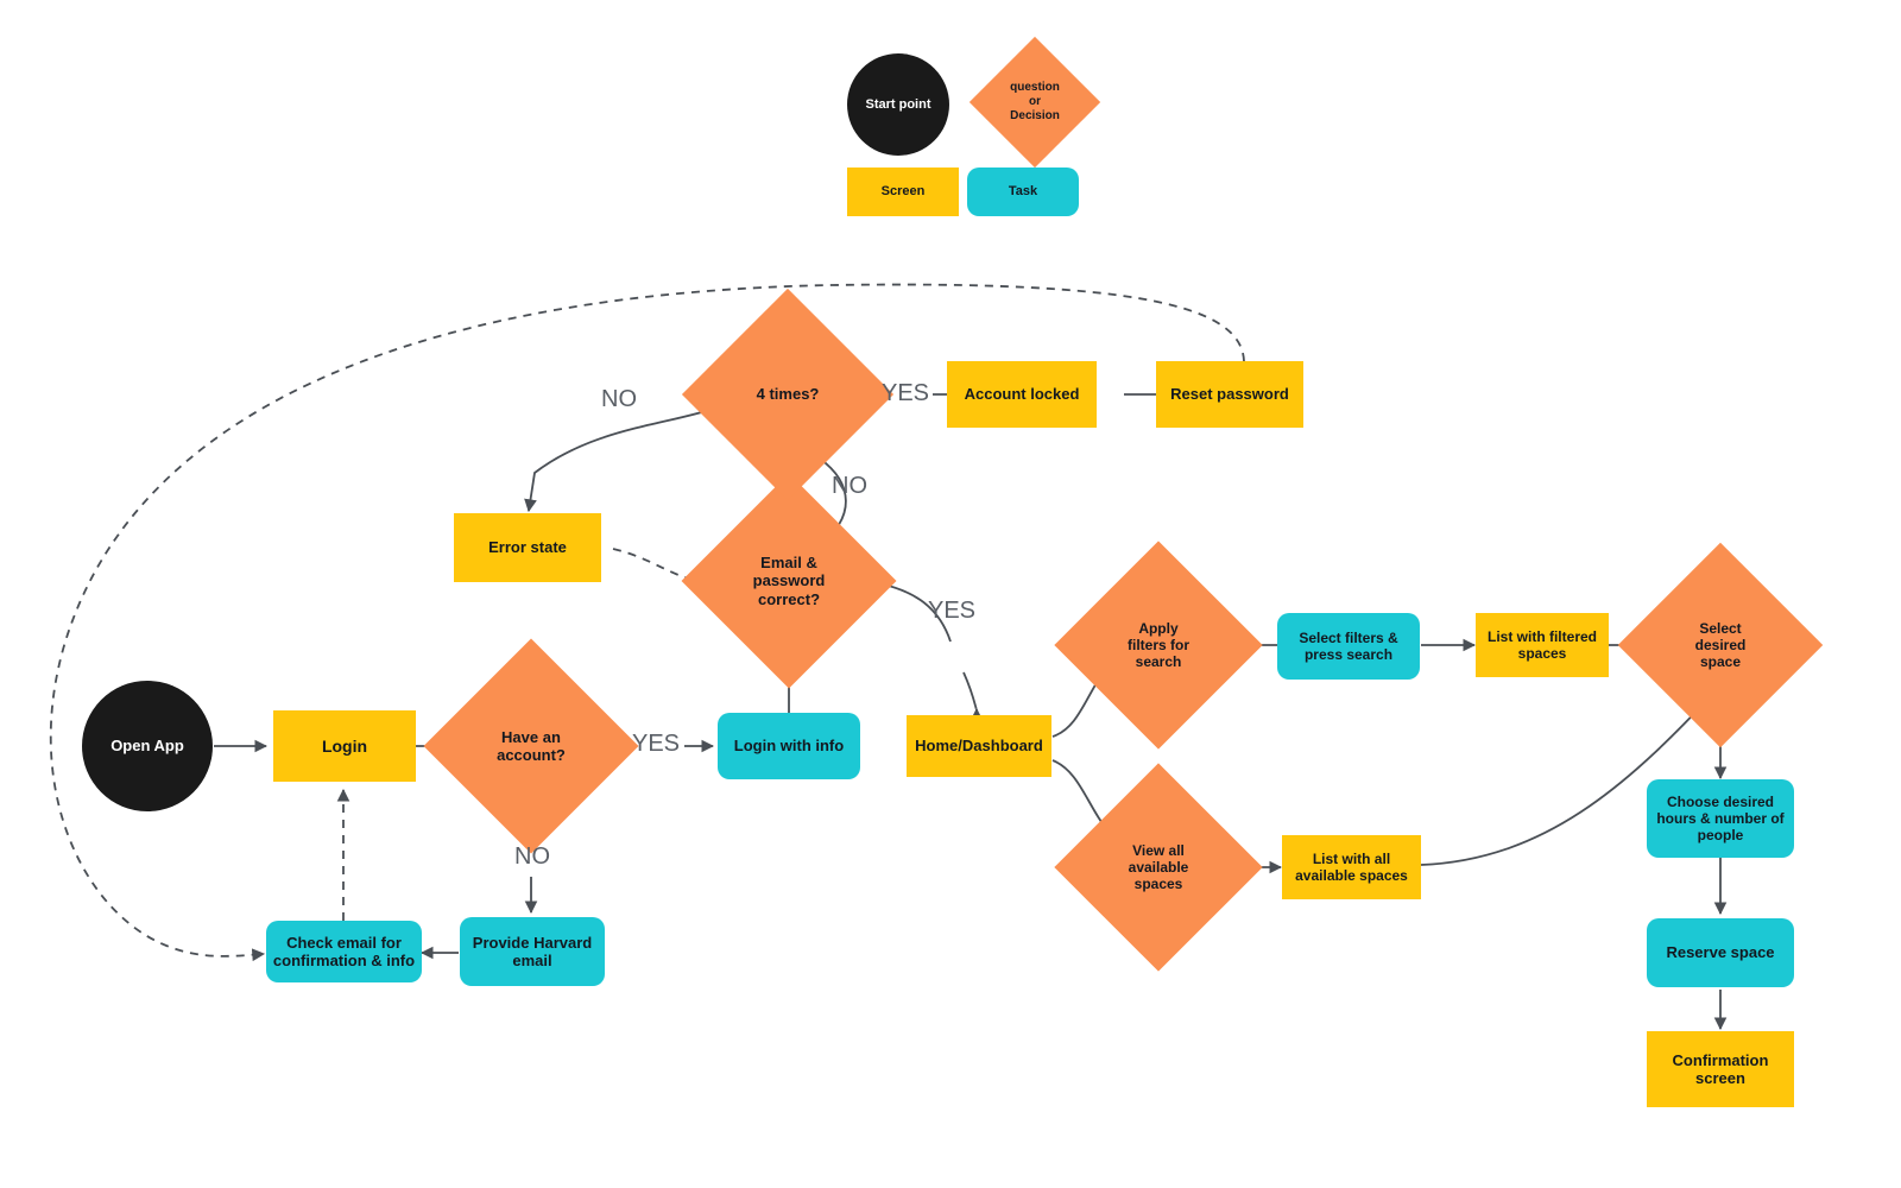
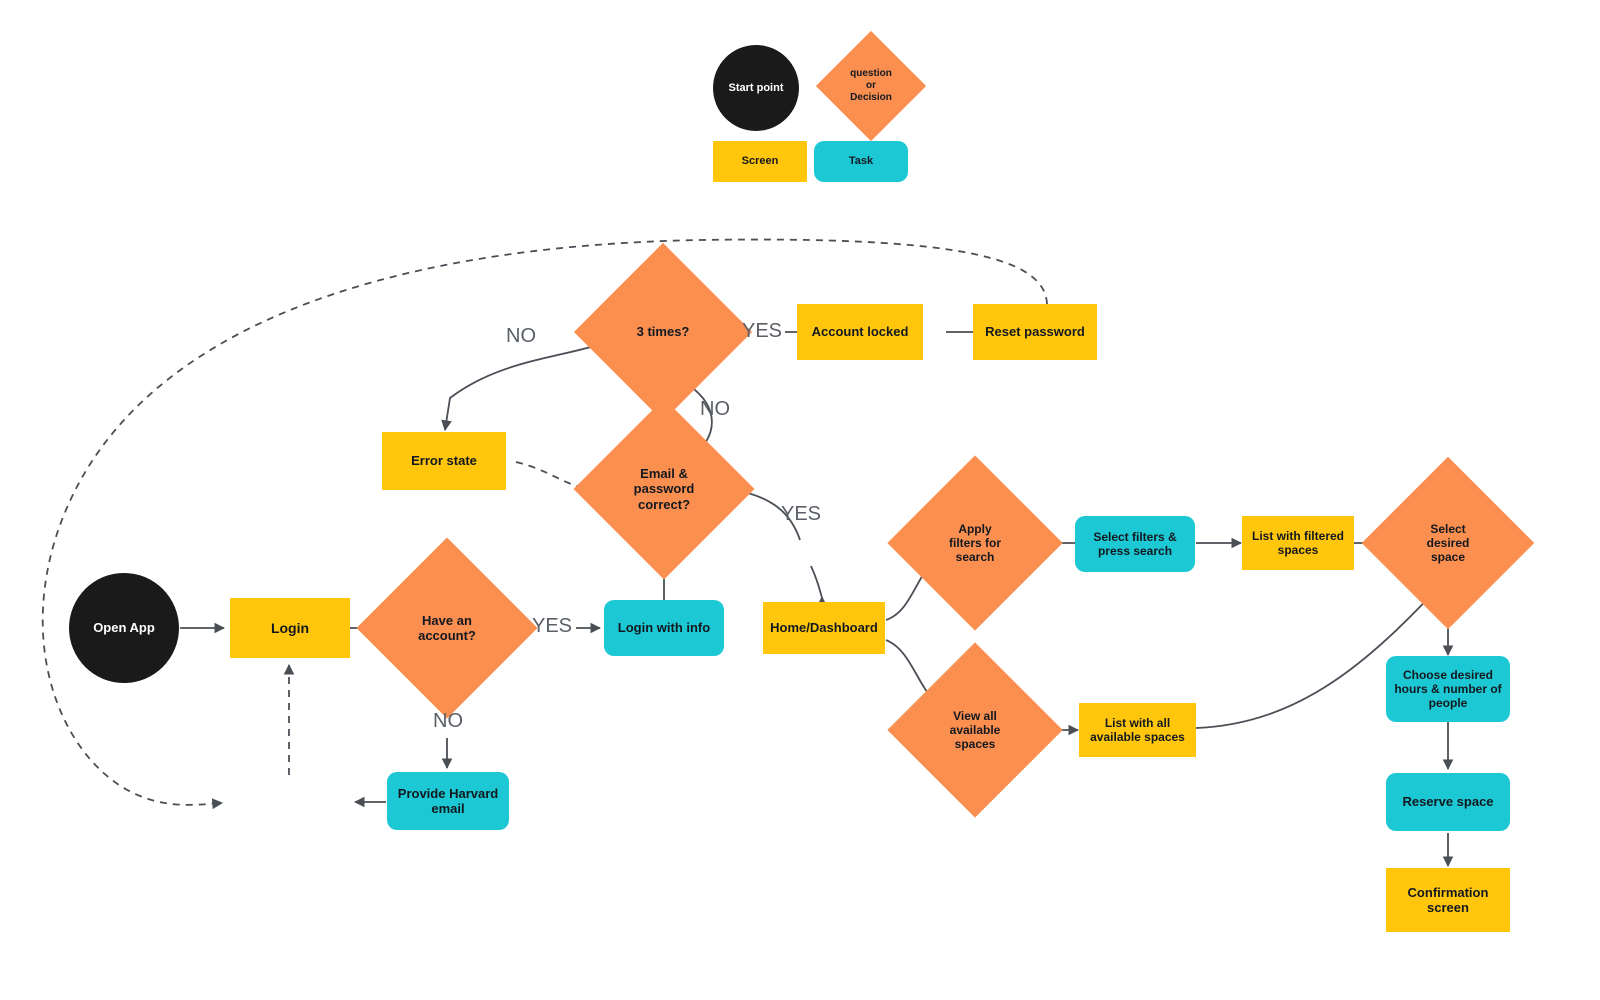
  Start point
  question
  or
  Decision
  Screen
  Task
  Open App
  Login
  Have an
  account?
  Login with info
  Provide Harvard
  email
- Check email for
- confirmation & info
  Email &
  password
  correct?
- 4 times?
+ 3 times?
  Error state
  Account locked
  Reset password
  Home/Dashboard
  Apply
  filters for
  search
  Select filters &
  press search
  List with filtered
  spaces
  View all
  available
  spaces
  List with all
  available spaces
  Select
  desired
  space
  Choose desired
  hours & number of
  people
  Reserve space
  Confirmation
  screen
  YES
  NO
  NO
  YES
  NO
  YES
